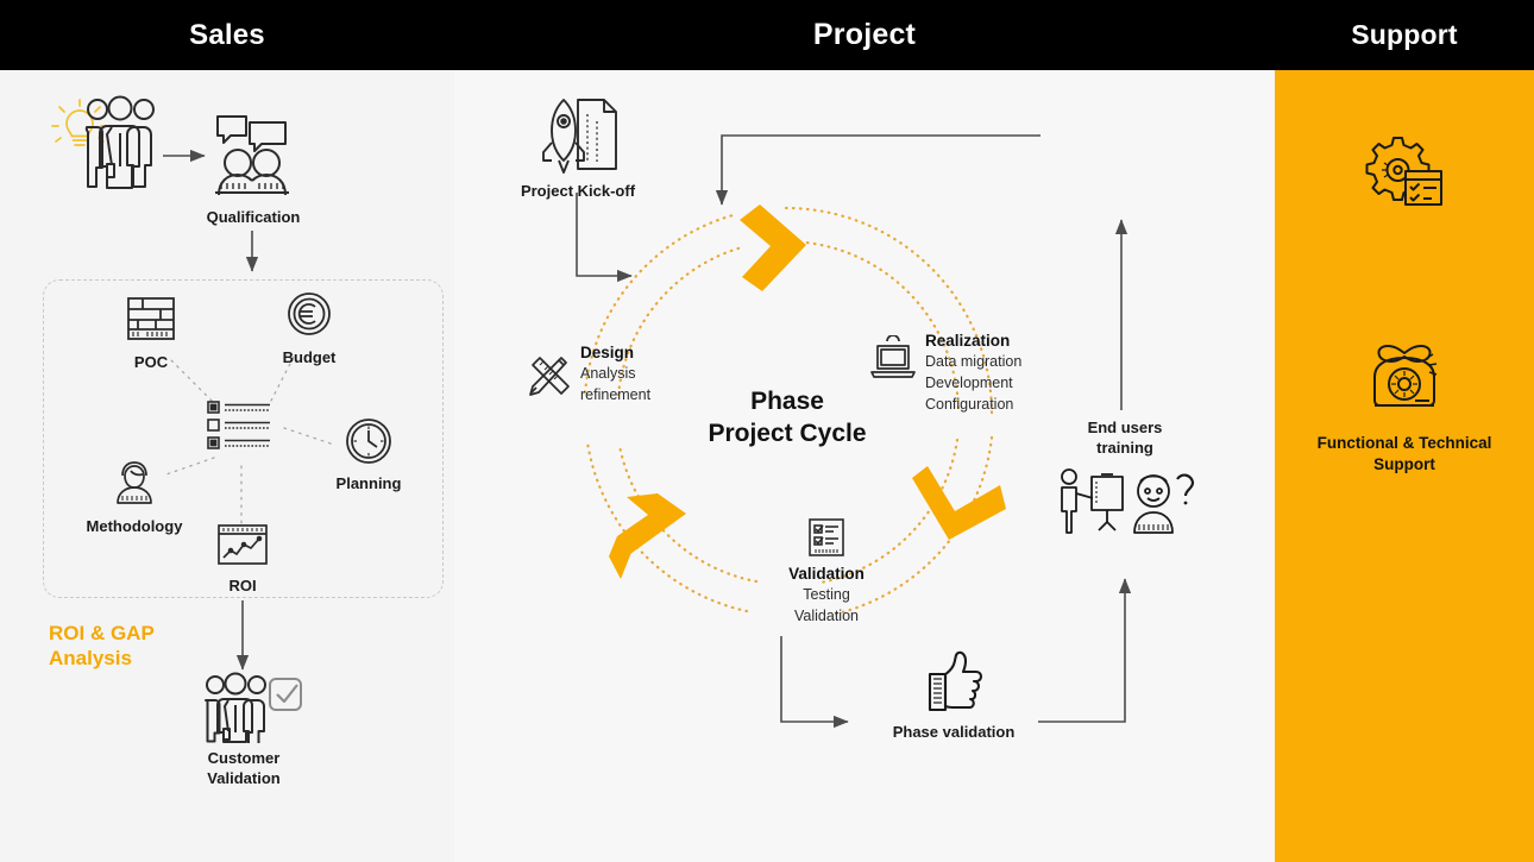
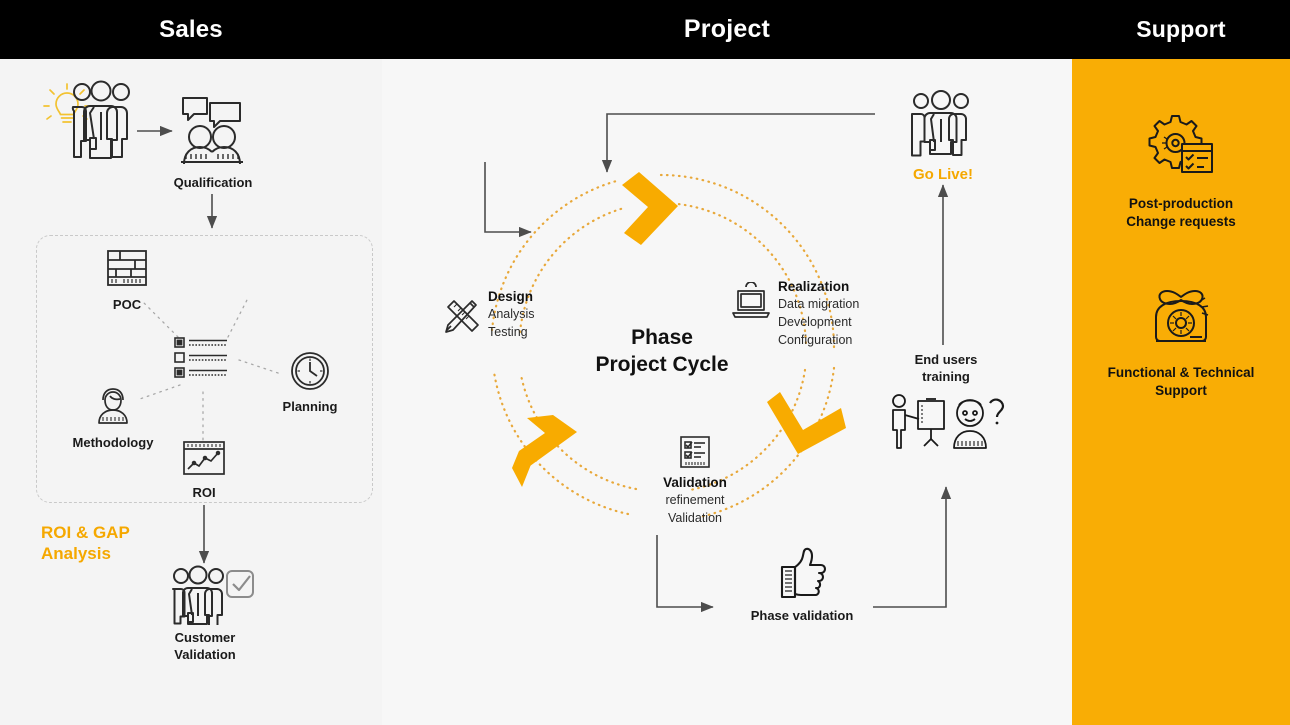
  Sales
  Project
  Support
  Qualification
  POC
- Budget
  Planning
  Methodology
  ROI
  ROI & GAP
  Analysis
  Customer
  Validation
- Project Kick-off
  Design
  Analysis
- refinement
+ Testing
  Realization
  Data migration
  Development
  Configuration
  Phase
  Project Cycle
  Validation
- Testing
+ refinement
  Validation
  Phase validation
  End users
  training
+ Go Live!
+ Post-production
+ Change requests
  Functional & Technical
  Support
